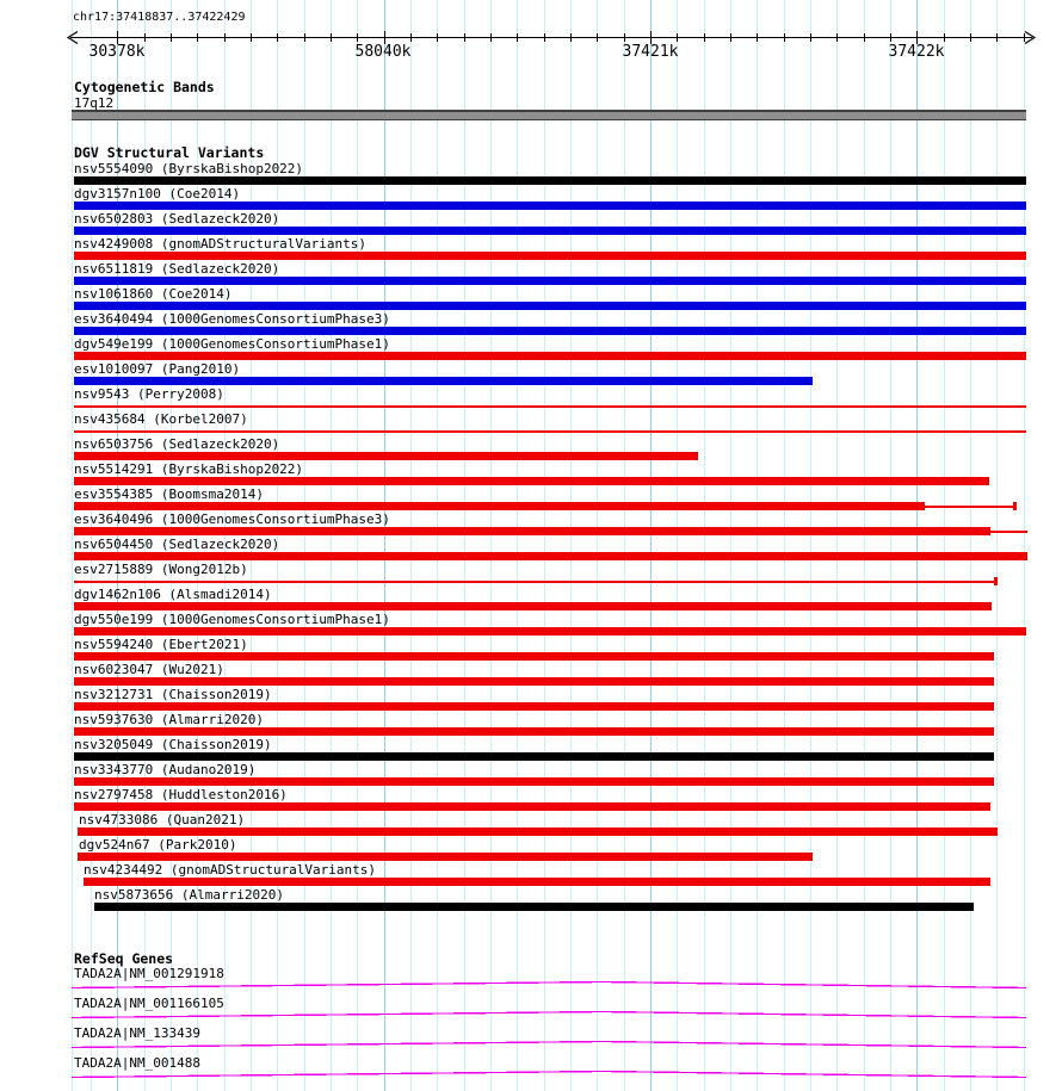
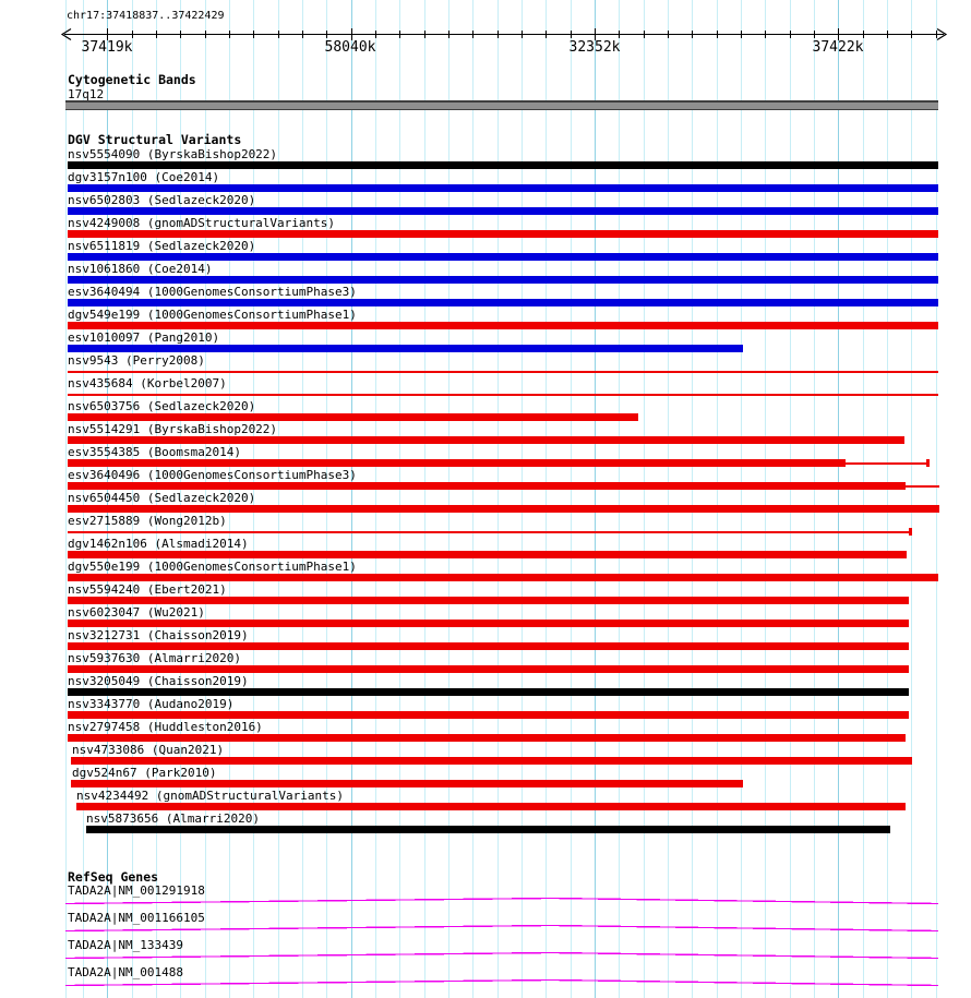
  chr17:37418837..37422429
- 30378k
+ 37419k
  58040k
- 37421k
+ 32352k
  37422k
  Cytogenetic Bands
  17q12
  DGV Structural Variants
  nsv5554090 (ByrskaBishop2022)
  dgv3157n100 (Coe2014)
  nsv6502803 (Sedlazeck2020)
  nsv4249008 (gnomADStructuralVariants)
  nsv6511819 (Sedlazeck2020)
  nsv1061860 (Coe2014)
  esv3640494 (1000GenomesConsortiumPhase3)
  dgv549e199 (1000GenomesConsortiumPhase1)
  esv1010097 (Pang2010)
  nsv9543 (Perry2008)
  nsv435684 (Korbel2007)
  nsv6503756 (Sedlazeck2020)
  nsv5514291 (ByrskaBishop2022)
  esv3554385 (Boomsma2014)
  esv3640496 (1000GenomesConsortiumPhase3)
  nsv6504450 (Sedlazeck2020)
  esv2715889 (Wong2012b)
  dgv1462n106 (Alsmadi2014)
  dgv550e199 (1000GenomesConsortiumPhase1)
  nsv5594240 (Ebert2021)
  nsv6023047 (Wu2021)
  nsv3212731 (Chaisson2019)
  nsv5937630 (Almarri2020)
  nsv3205049 (Chaisson2019)
  nsv3343770 (Audano2019)
  nsv2797458 (Huddleston2016)
  nsv4733086 (Quan2021)
  dgv524n67 (Park2010)
  nsv4234492 (gnomADStructuralVariants)
  nsv5873656 (Almarri2020)
  RefSeq Genes
  TADA2A|NM_001291918
  TADA2A|NM_001166105
  TADA2A|NM_133439
  TADA2A|NM_001488
